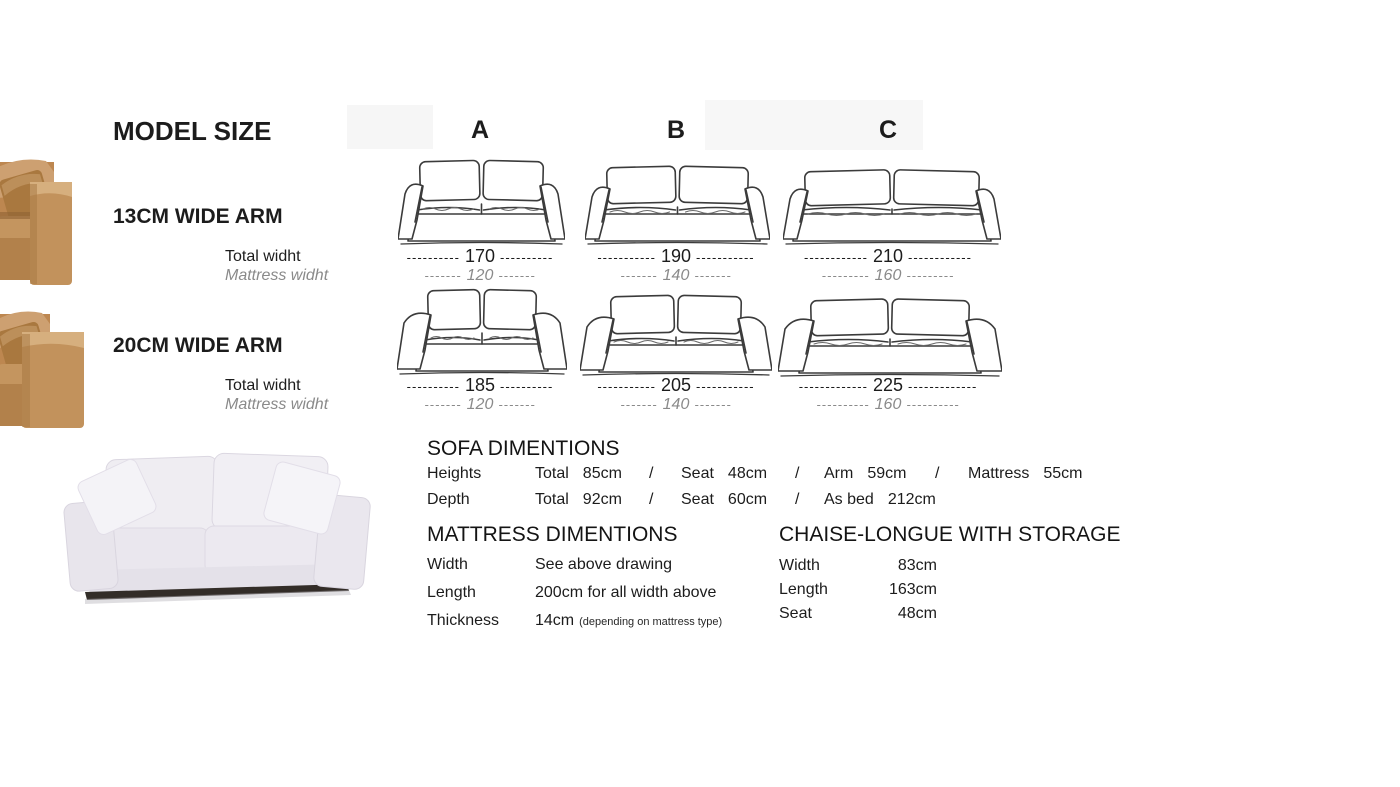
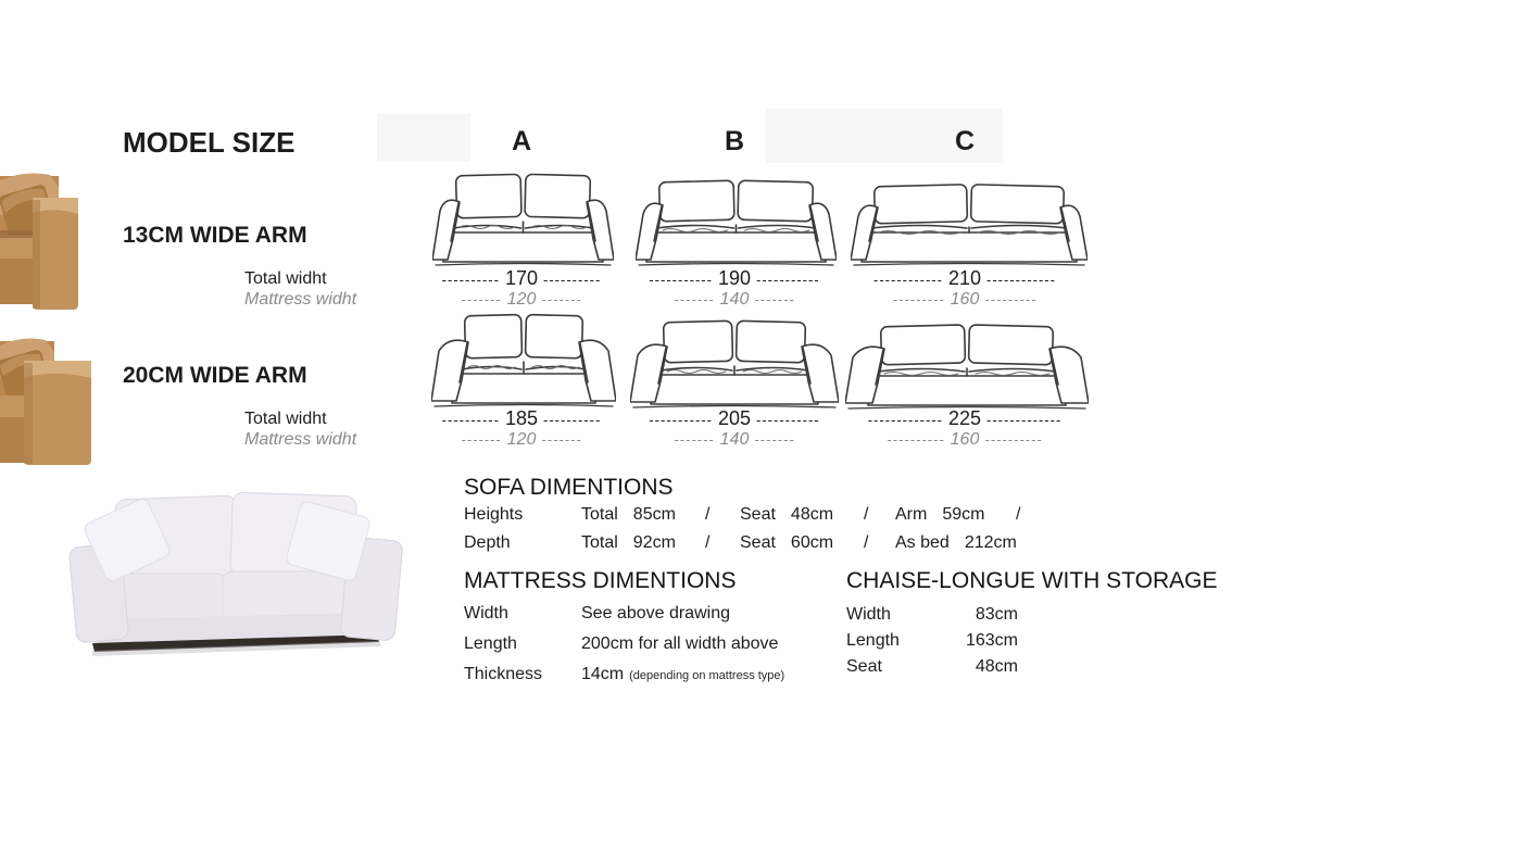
  MODEL SIZE
  A
  B
  C
  13CM WIDE ARM
  Total widht
  Mattress widht
  ---------- 170 ----------
  ------- 120 -------
  ----------- 190 -----------
  ------- 140 -------
  ------------ 210 ------------
  --------- 160 ---------
  20CM WIDE ARM
  Total widht
  Mattress widht
  ---------- 185 ----------
  ------- 120 -------
  ----------- 205 -----------
  ------- 140 -------
  ------------- 225 -------------
  ---------- 160 ----------
  SOFA DIMENTIONS
  Heights
  Total
  85cm
  /
  Seat
  48cm
  /
  Arm
  59cm
  /
- Mattress
- 55cm
  Depth
  Total
  92cm
  /
  Seat
  60cm
  /
  As bed
  212cm
  MATTRESS DIMENTIONS
  Width
  See above drawing
  Length
  200cm for all width above
  Thickness
  14cm (depending on mattress type)
  CHAISE-LONGUE WITH STORAGE
  Width
  83cm
  Length
  163cm
  Seat
  48cm
